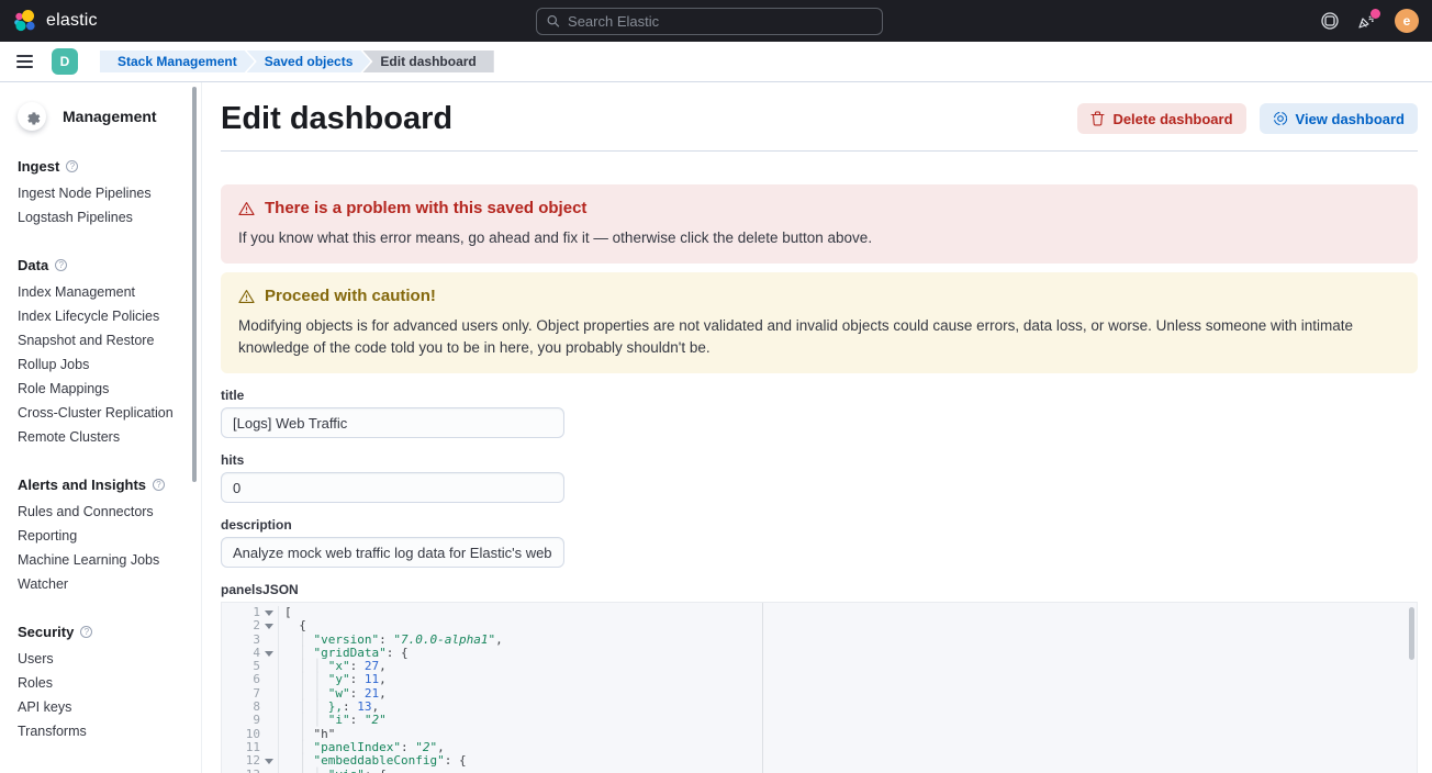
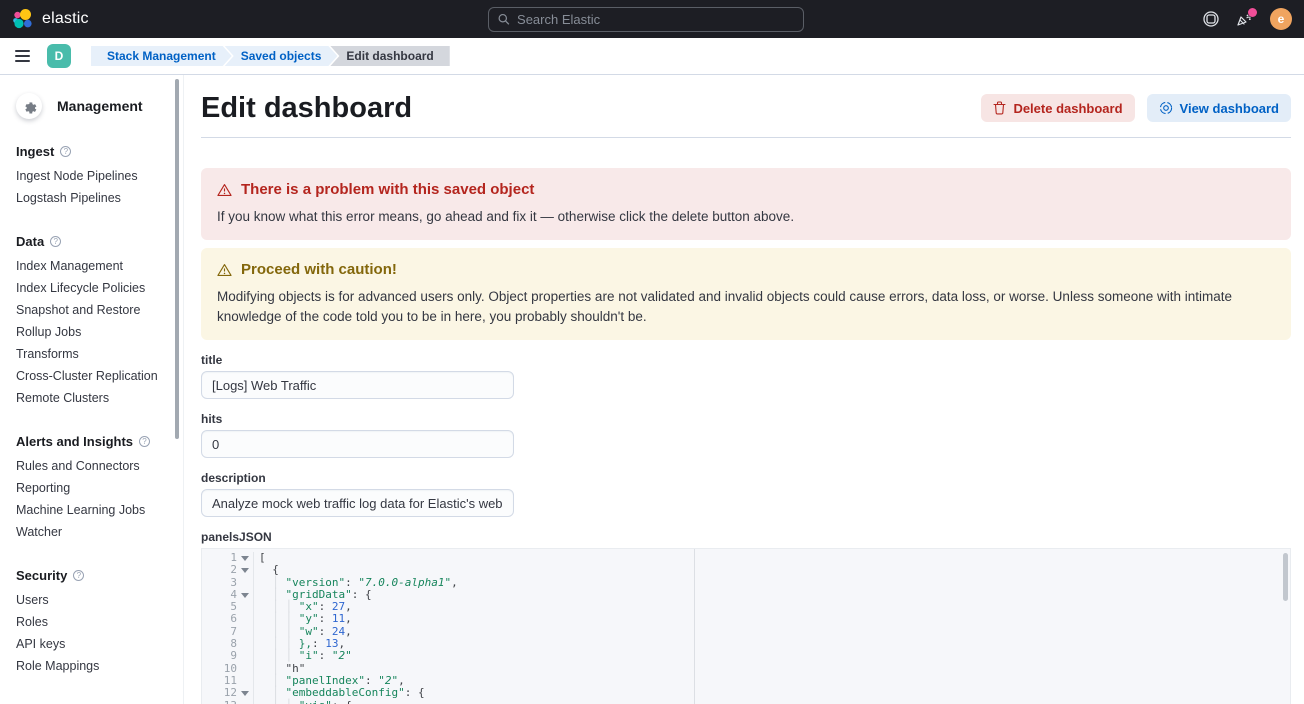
  elastic
  Search Elastic
  e
  D
  Stack Management
  Saved objects
  Edit dashboard
  Management
  Ingest
  ?
  Ingest Node Pipelines
  Logstash Pipelines
  Data
  ?
  Index Management
  Index Lifecycle Policies
  Snapshot and Restore
  Rollup Jobs
- Role Mappings
+ Transforms
  Cross-Cluster Replication
  Remote Clusters
  Alerts and Insights
  ?
  Rules and Connectors
  Reporting
  Machine Learning Jobs
  Watcher
  Security
  ?
  Users
  Roles
  API keys
- Transforms
+ Role Mappings
  Edit dashboard
  Delete dashboard
  View dashboard
  There is a problem with this saved object
  If you know what this error means, go ahead and fix it — otherwise click the delete button above.
  Proceed with caution!
  Modifying objects is for advanced users only. Object properties are not validated and invalid objects could cause errors, data loss, or worse. Unless someone with intimate knowledge of the code told you to be in here, you probably shouldn't be.
  title
  [Logs] Web Traffic
  hits
  0
  description
  Analyze mock web traffic log data for Elastic's web
  panelsJSON
  1
  [
  2
  {
  3
  │ "version": "7.0.0-alpha1",
  4
  │ "gridData": {
  5
  │ │ "x": 27,
  6
  │ │ "y": 11,
  7
- │ │ "w": 21,
+ │ │ "w": 24,
  8
  │ │ },: 13,
  9
  │ │ "i": "2"
  10
  │ "h"
  11
  │ "panelIndex": "2",
  12
  │ "embeddableConfig": {
